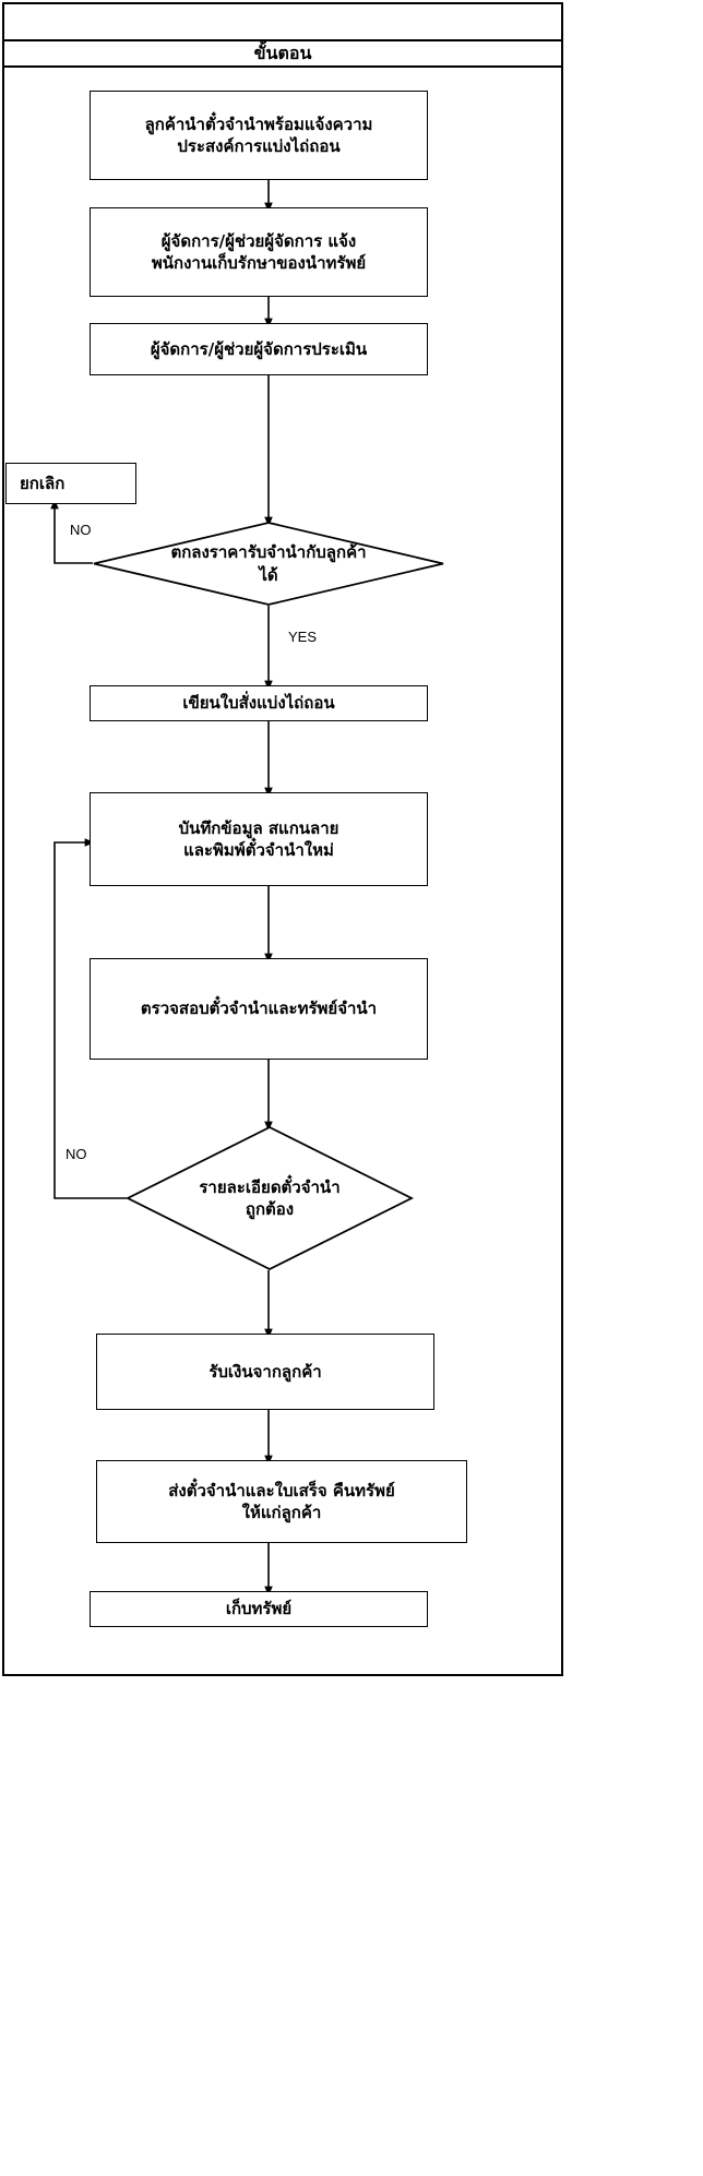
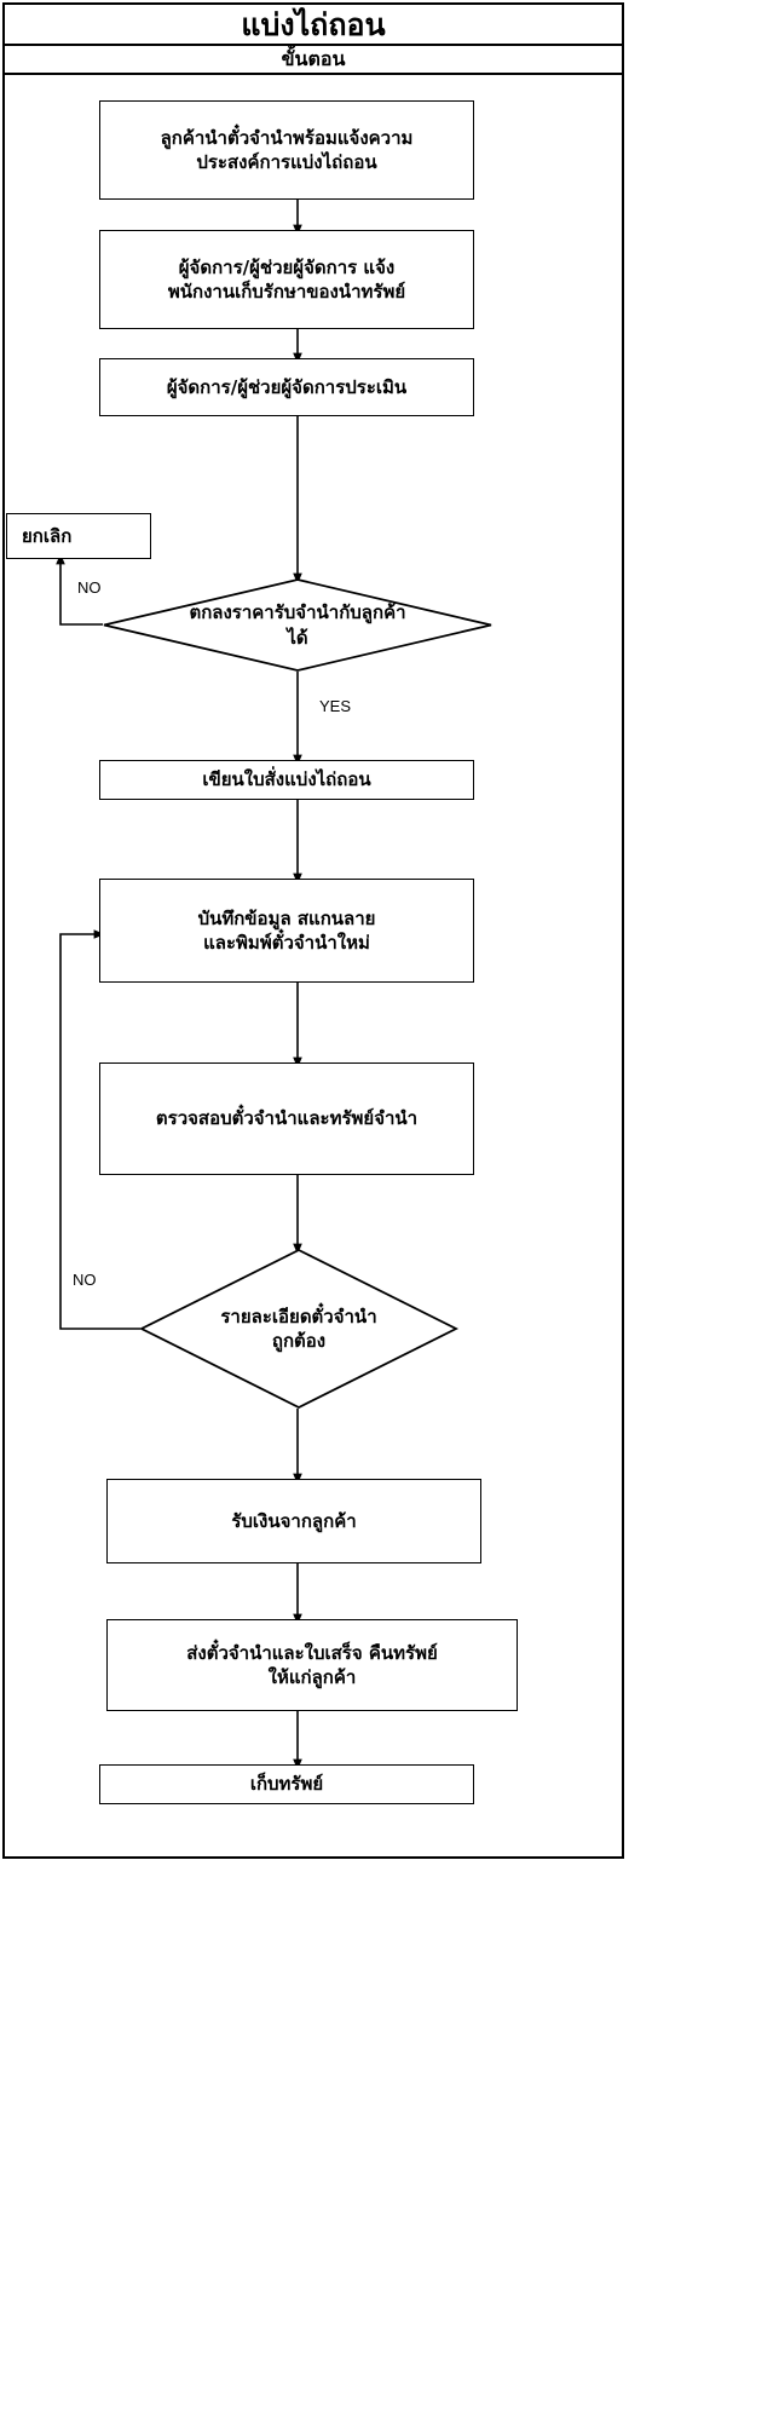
+ แบ่งไถ่ถอน
  ขั้นตอน
  ลูกค้านำตั๋วจำนำพร้อมแจ้งความ
  ประสงค์การแบ่งไถ่ถอน
  ผู้จัดการ/ผู้ช่วยผู้จัดการ แจ้ง
  พนักงานเก็บรักษาของนำทรัพย์
  ผู้จัดการ/ผู้ช่วยผู้จัดการประเมิน
  ยกเลิก
  ตกลงราคารับจำนำกับลูกค้า
  ได้
  NO
  YES
  เขียนใบสั่งแบ่งไถ่ถอน
  บันทึกข้อมูล สแกนลาย
  และพิมพ์ตั๋วจำนำใหม่
  ตรวจสอบตั๋วจำนำและทรัพย์จำนำ
  รายละเอียดตั๋วจำนำ
  ถูกต้อง
  NO
  รับเงินจากลูกค้า
  ส่งตั๋วจำนำและใบเสร็จ คืนทรัพย์
  ให้แก่ลูกค้า
  เก็บทรัพย์
